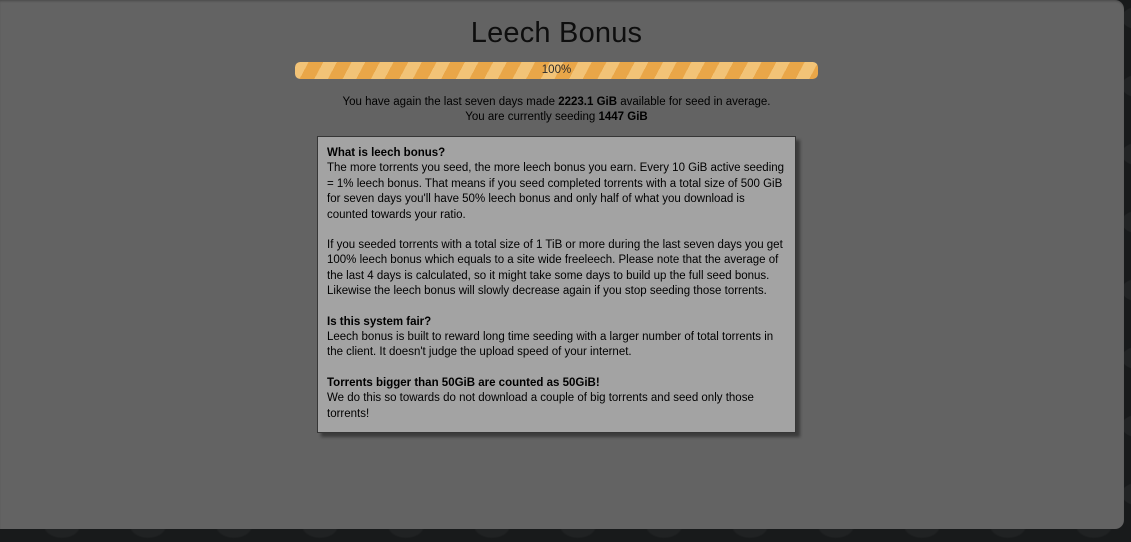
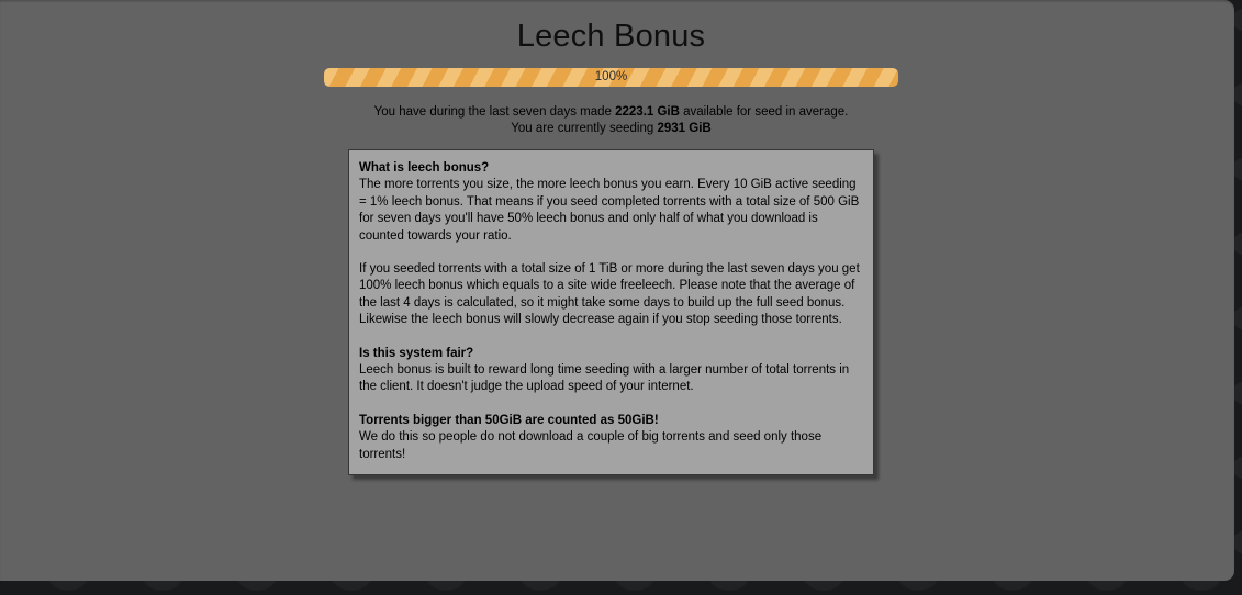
  Leech Bonus
  100%
- You have again the last seven days made 2223.1 GiB available for seed in average.
+ You have during the last seven days made 2223.1 GiB available for seed in average.
- You are currently seeding 1447 GiB
+ You are currently seeding 2931 GiB
  What is leech bonus?
- The more torrents you seed, the more leech bonus you earn. Every 10 GiB active seeding = 1% leech bonus. That means if you seed completed torrents with a total size of 500 GiB for seven days you'll have 50% leech bonus and only half of what you download is counted towards your ratio.
+ The more torrents you size, the more leech bonus you earn. Every 10 GiB active seeding = 1% leech bonus. That means if you seed completed torrents with a total size of 500 GiB for seven days you'll have 50% leech bonus and only half of what you download is counted towards your ratio.
  If you seeded torrents with a total size of 1 TiB or more during the last seven days you get 100% leech bonus which equals to a site wide freeleech. Please note that the average of the last 4 days is calculated, so it might take some days to build up the full seed bonus. Likewise the leech bonus will slowly decrease again if you stop seeding those torrents.
  Is this system fair?
  Leech bonus is built to reward long time seeding with a larger number of total torrents in the client. It doesn't judge the upload speed of your internet.
  Torrents bigger than 50GiB are counted as 50GiB!
- We do this so towards do not download a couple of big torrents and seed only those torrents!
+ We do this so people do not download a couple of big torrents and seed only those torrents!
